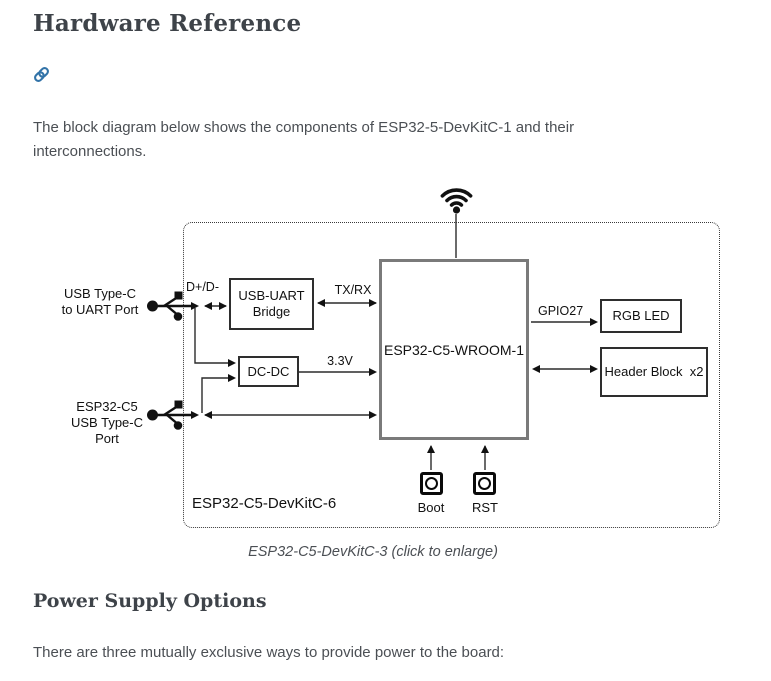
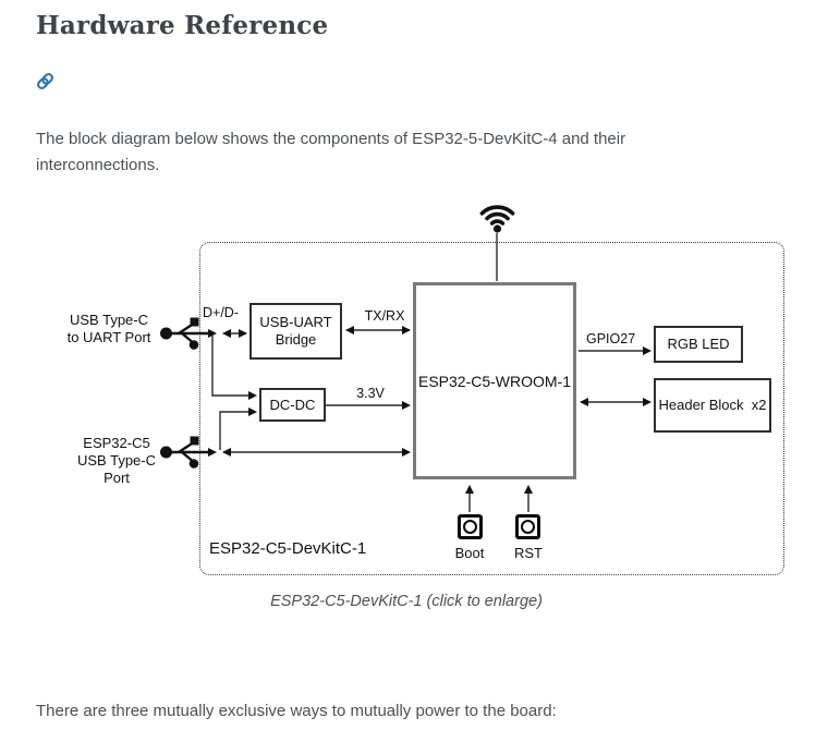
  Hardware Reference
- The block diagram below shows the components of ESP32-5-DevKitC-1 and their interconnections.
+ The block diagram below shows the components of ESP32-5-DevKitC-4 and their interconnections.
  USB-UART
  Bridge
  DC-DC
  ESP32-C5-WROOM-1
  RGB LED
  Header Block x2
  USB Type-C
  to UART Port
  ESP32-C5
  USB Type-C
  Port
  D+/D-
  TX/RX
  3.3V
  GPIO27
- ESP32-C5-DevKitC-6
+ ESP32-C5-DevKitC-1
  Boot
  RST
- ESP32-C5-DevKitC-3 (click to enlarge)
+ ESP32-C5-DevKitC-1 (click to enlarge)
- Power Supply Options
- There are three mutually exclusive ways to provide power to the board:
+ There are three mutually exclusive ways to mutually power to the board:
